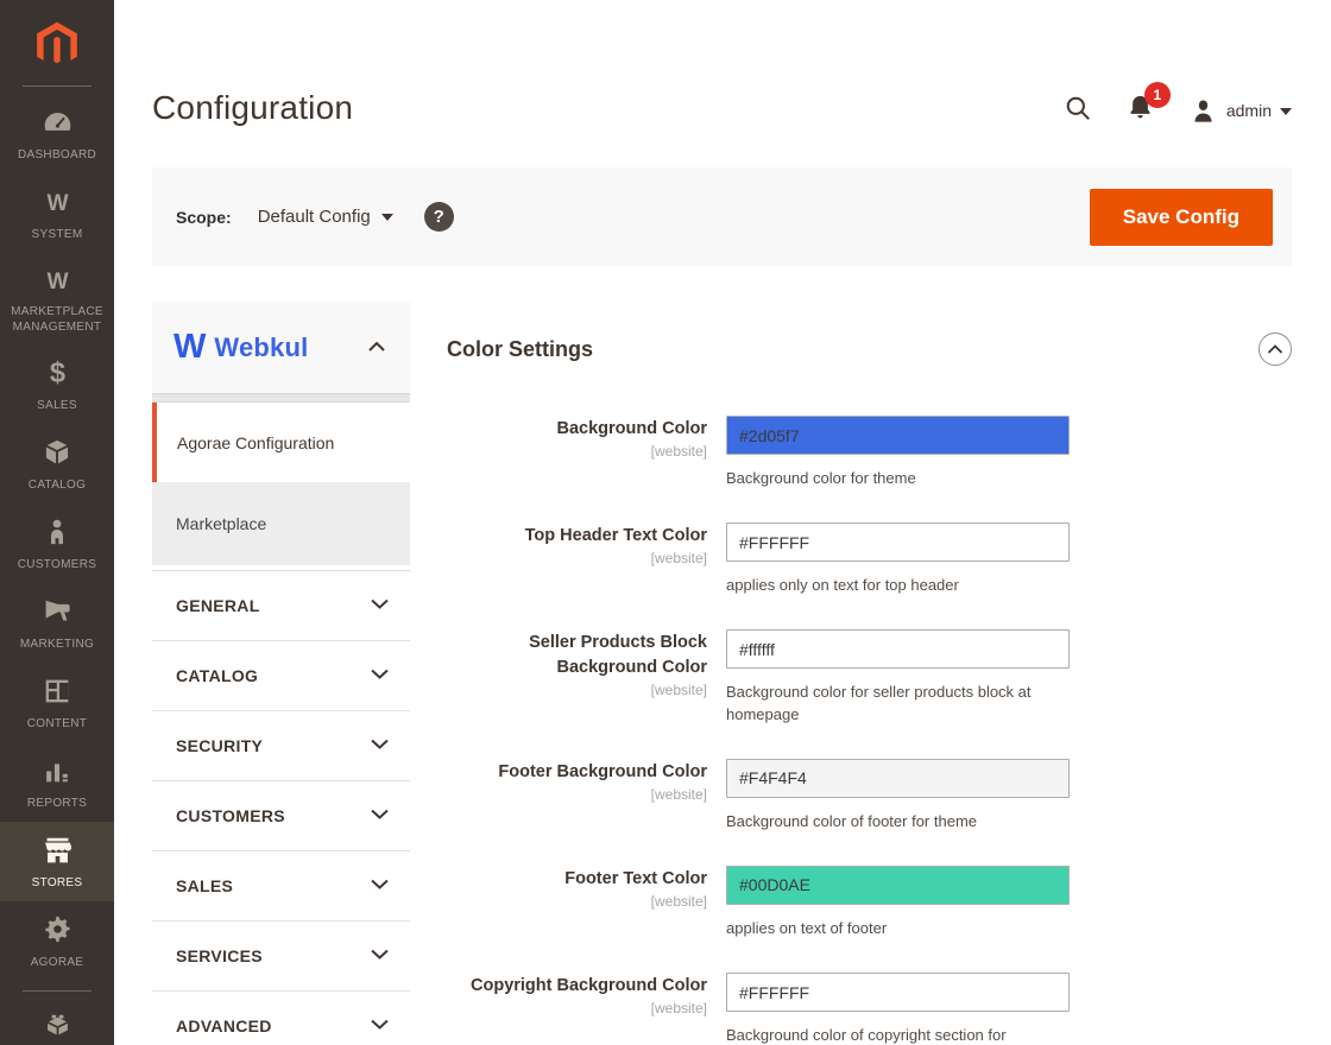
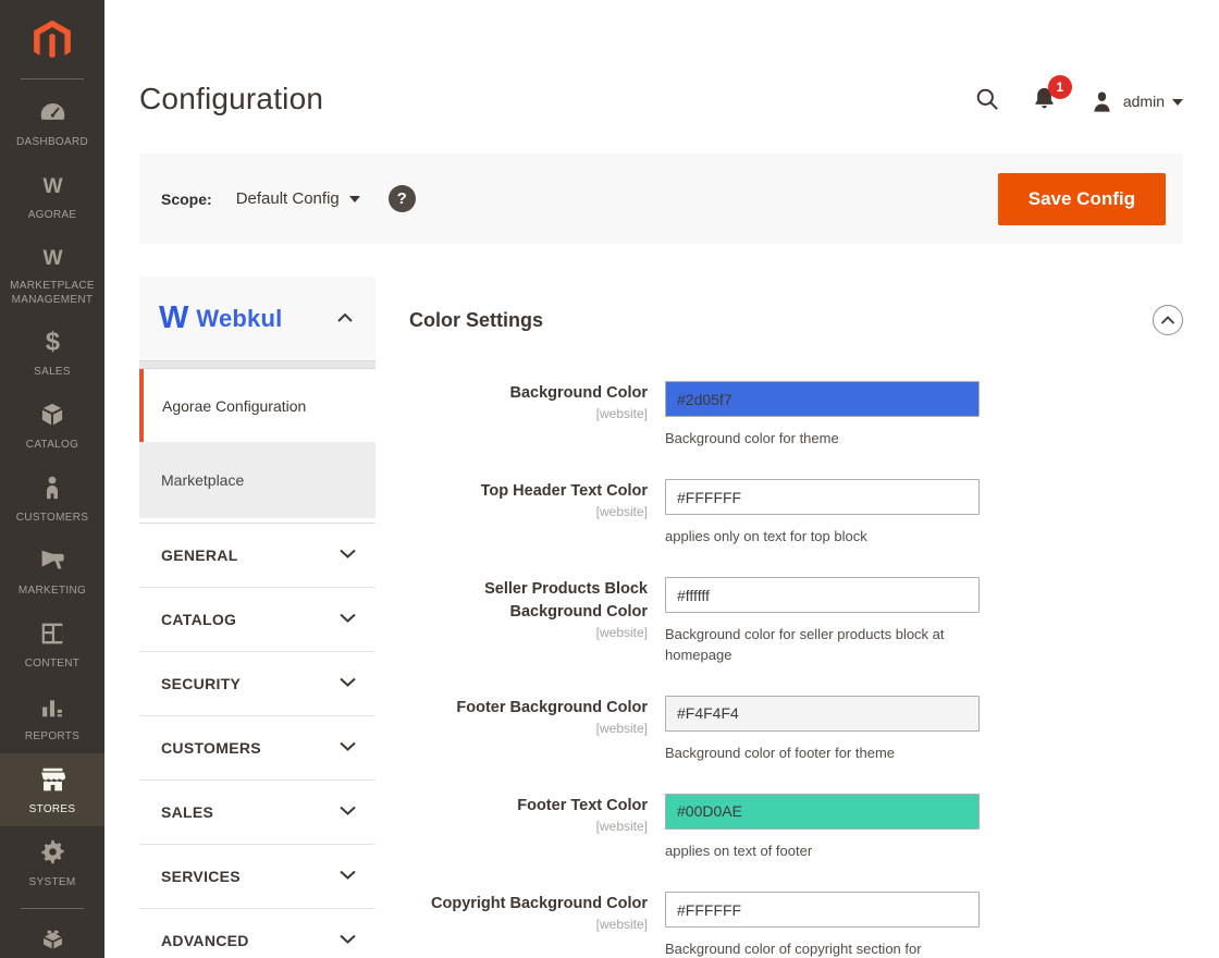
  DASHBOARD
  W
- SYSTEM
+ AGORAE
  W
  MARKETPLACE MANAGEMENT
  $
  SALES
  CATALOG
  CUSTOMERS
  MARKETING
  CONTENT
  REPORTS
  STORES
- AGORAE
+ SYSTEM
  Configuration
  1
  admin
  Scope:
  Default Config
  ?
  Save Config
  W
  Webkul
  Agorae Configuration
  Marketplace
  GENERAL
  CATALOG
  SECURITY
  CUSTOMERS
  SALES
  SERVICES
  ADVANCED
  Color Settings
  Background Color
  [website]
  #2d05f7
  Background color for theme
  Top Header Text Color
  [website]
  #FFFFFF
- applies only on text for top header
+ applies only on text for top block
  Seller Products Block Background Color
  [website]
  #ffffff
  Background color for seller products block at homepage
  Footer Background Color
  [website]
  #F4F4F4
  Background color of footer for theme
  Footer Text Color
  [website]
  #00D0AE
  applies on text of footer
  Copyright Background Color
  [website]
  #FFFFFF
  Background color of copyright section for
